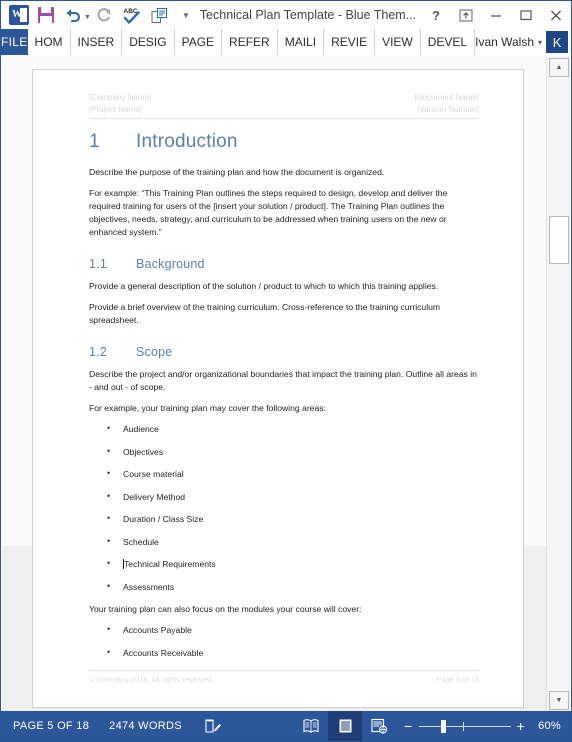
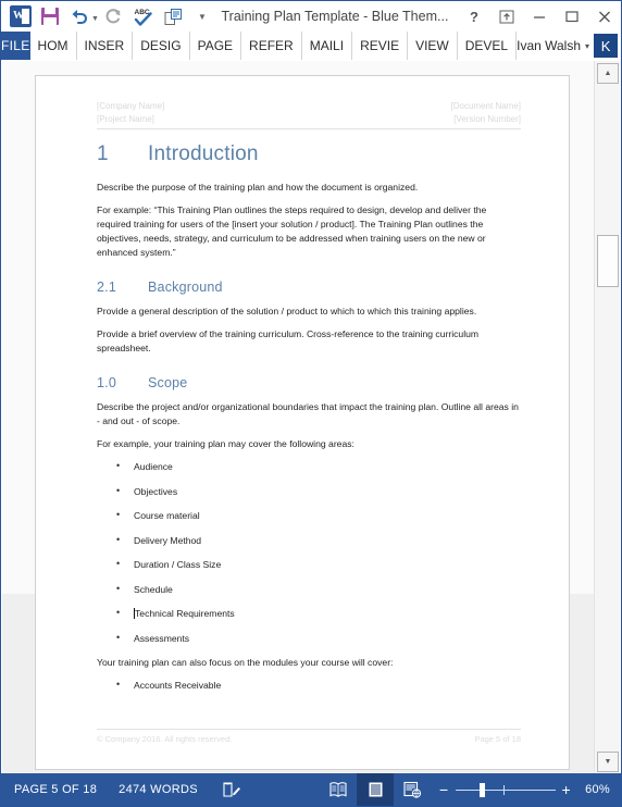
  W
  ▼
- Technical Plan Template - Blue Them...
+ Training Plan Template - Blue Them...
  ?
  FILE
  HOM
  INSER
  DESIG
  PAGE
  REFER
  MAILI
  REVIE
  VIEW
  DEVEL
  Ivan Walsh
  ▾
  K
  [Company Name]
  [Project Name]
  [Document Name]
  [Version Number]
  1
  Introduction
  Describe the purpose of the training plan and how the document is organized.
  For example: “This Training Plan outlines the steps required to design, develop and deliver the required training for users of the [insert your solution / product]. The Training Plan outlines the objectives, needs, strategy, and curriculum to be addressed when training users on the new or enhanced system.”
- 1.1
+ 2.1
  Background
  Provide a general description of the solution / product to which to which this training applies.
  Provide a brief overview of the training curriculum. Cross-reference to the training curriculum spreadsheet.
- 1.2
+ 1.0
  Scope
  Describe the project and/or organizational boundaries that impact the training plan. Outline all areas in - and out - of scope.
  For example, your training plan may cover the following areas:
  Audience
  Objectives
  Course material
  Delivery Method
  Duration / Class Size
  Schedule
  Technical Requirements
  Assessments
  Your training plan can also focus on the modules your course will cover:
- Accounts Payable
  Accounts Receivable
  © Company 2016. All rights reserved.
  Page 5 of 18
  PAGE 5 OF 18
  2474 WORDS
  −
  +
  60%
